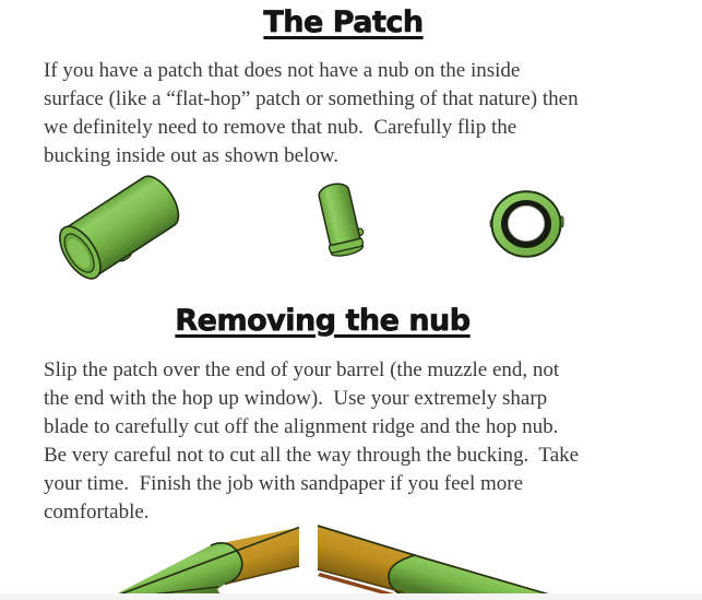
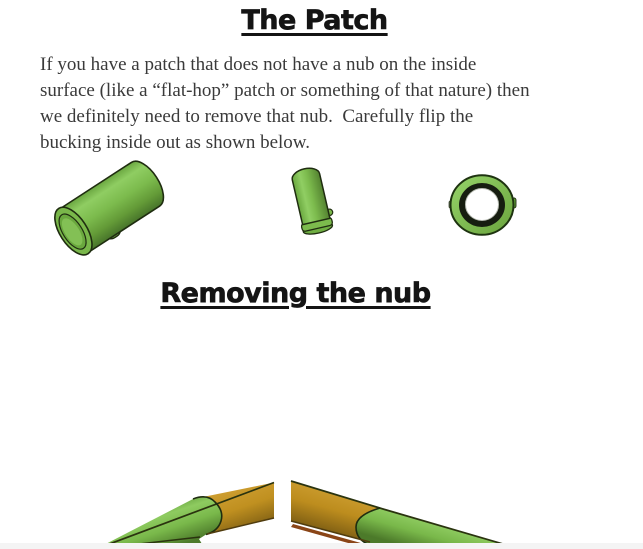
  The Patch
  If you have a patch that does not have a nub on the inside
  surface (like a “flat-hop” patch or something of that nature) then
  we definitely need to remove that nub. Carefully flip the
  bucking inside out as shown below.
  Removing the nub
- Slip the patch over the end of your barrel (the muzzle end, not
- the end with the hop up window). Use your extremely sharp
- blade to carefully cut off the alignment ridge and the hop nub.
- Be very careful not to cut all the way through the bucking. Take
- your time. Finish the job with sandpaper if you feel more
- comfortable.
